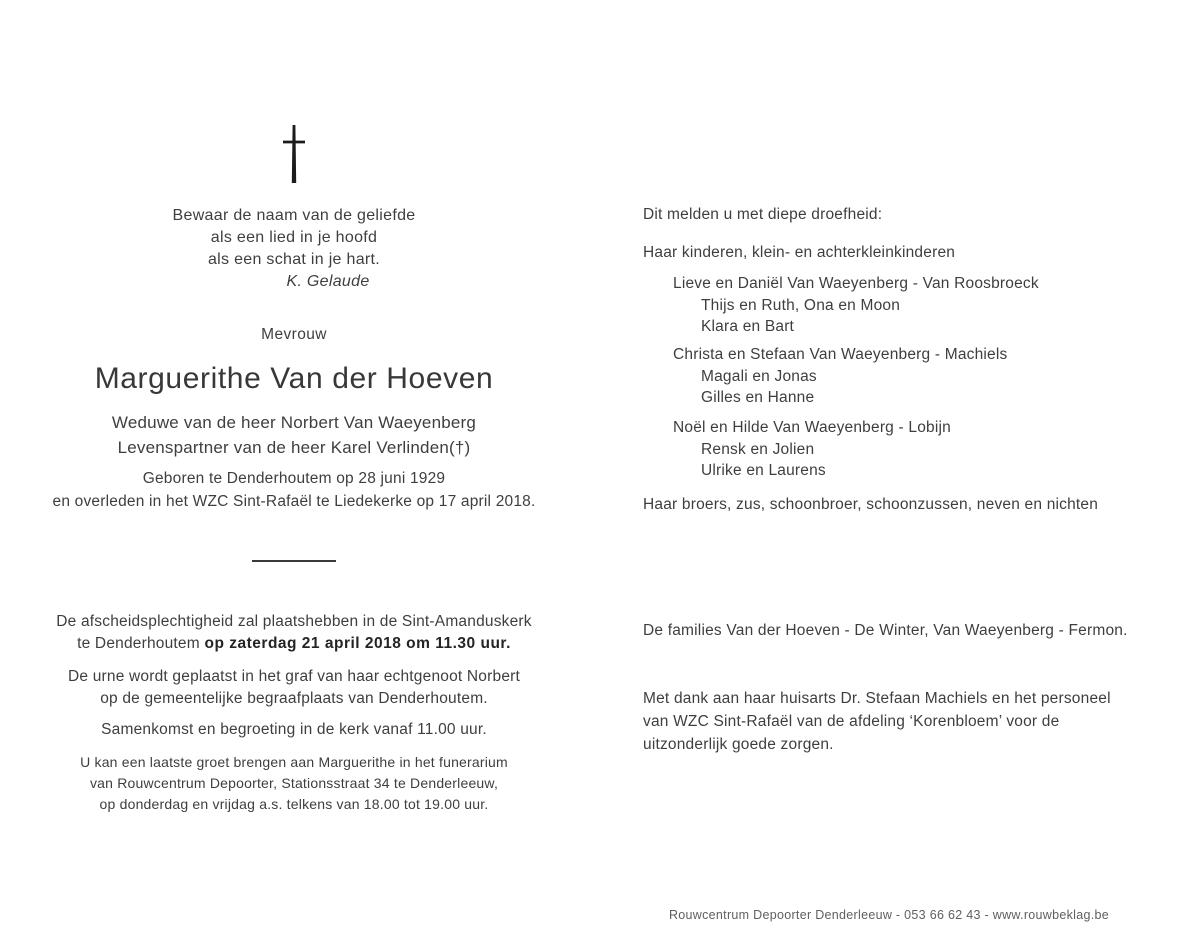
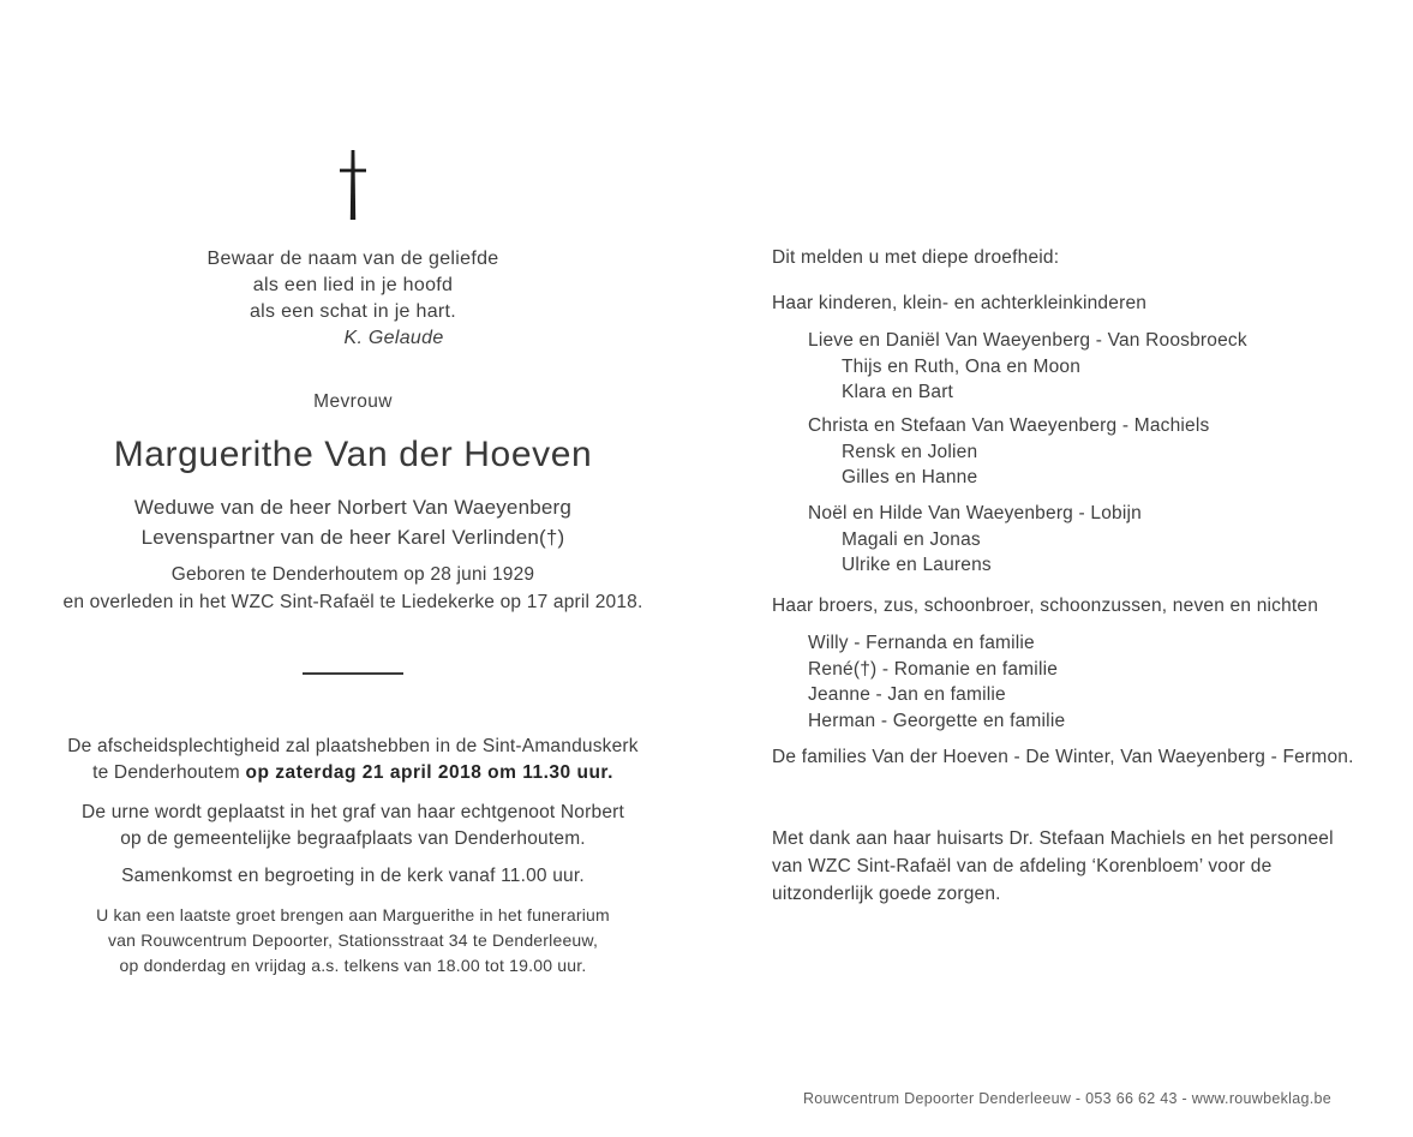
  Bewaar de naam van de geliefde
  als een lied in je hoofd
  als een schat in je hart.
  K. Gelaude
  Mevrouw
  Marguerithe Van der Hoeven
  Weduwe van de heer Norbert Van Waeyenberg
  Levenspartner van de heer Karel Verlinden(†)
  Geboren te Denderhoutem op 28 juni 1929
  en overleden in het WZC Sint-Rafaël te Liedekerke op 17 april 2018.
  De afscheidsplechtigheid zal plaatshebben in de Sint-Amanduskerk
  te Denderhoutem op zaterdag 21 april 2018 om 11.30 uur.
  De urne wordt geplaatst in het graf van haar echtgenoot Norbert
  op de gemeentelijke begraafplaats van Denderhoutem.
  Samenkomst en begroeting in de kerk vanaf 11.00 uur.
  U kan een laatste groet brengen aan Marguerithe in het funerarium
  van Rouwcentrum Depoorter, Stationsstraat 34 te Denderleeuw,
  op donderdag en vrijdag a.s. telkens van 18.00 tot 19.00 uur.
  Dit melden u met diepe droefheid:
  Haar kinderen, klein- en achterkleinkinderen
  Lieve en Daniël Van Waeyenberg - Van Roosbroeck
  Thijs en Ruth, Ona en Moon
  Klara en Bart
  Christa en Stefaan Van Waeyenberg - Machiels
- Magali en Jonas
+ Rensk en Jolien
  Gilles en Hanne
  Noël en Hilde Van Waeyenberg - Lobijn
- Rensk en Jolien
+ Magali en Jonas
  Ulrike en Laurens
  Haar broers, zus, schoonbroer, schoonzussen, neven en nichten
+ Willy - Fernanda en familie
+ René(†) - Romanie en familie
+ Jeanne - Jan en familie
+ Herman - Georgette en familie
  De families Van der Hoeven - De Winter, Van Waeyenberg - Fermon.
  Met dank aan haar huisarts Dr. Stefaan Machiels en het personeel van WZC Sint-Rafaël van de afdeling ‘Korenbloem’ voor de uitzonderlijk goede zorgen.
  Rouwcentrum Depoorter Denderleeuw - 053 66 62 43 - www.rouwbeklag.be
